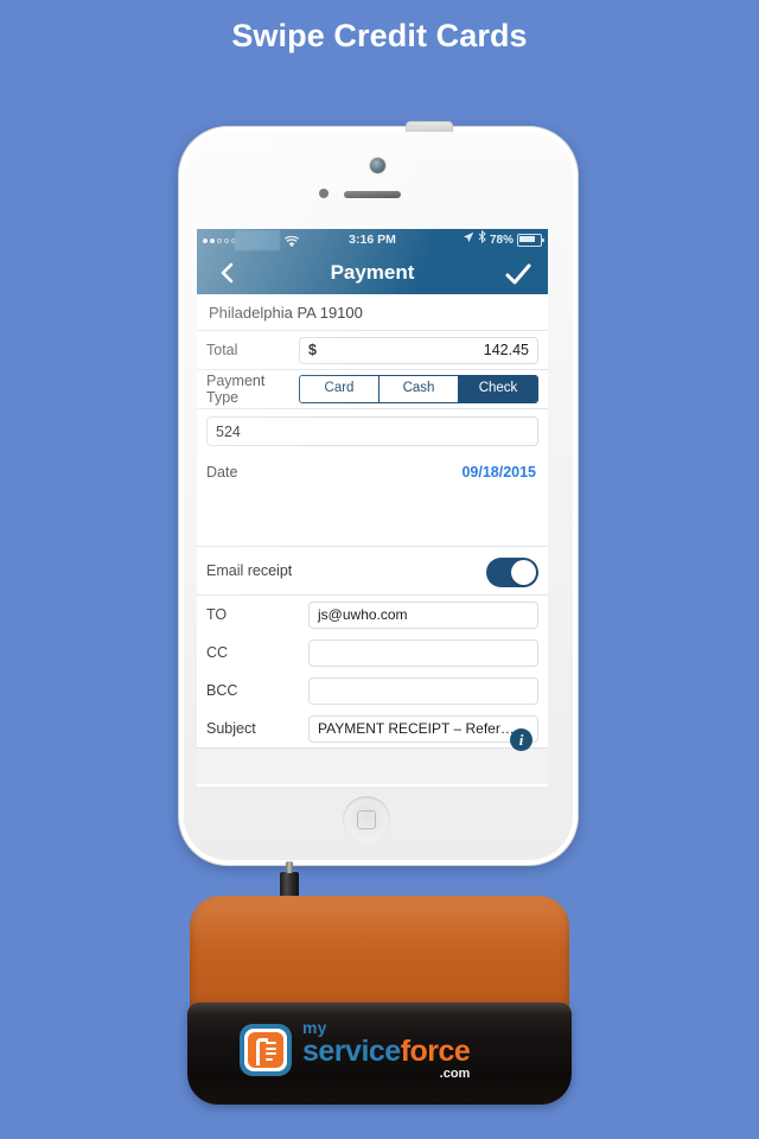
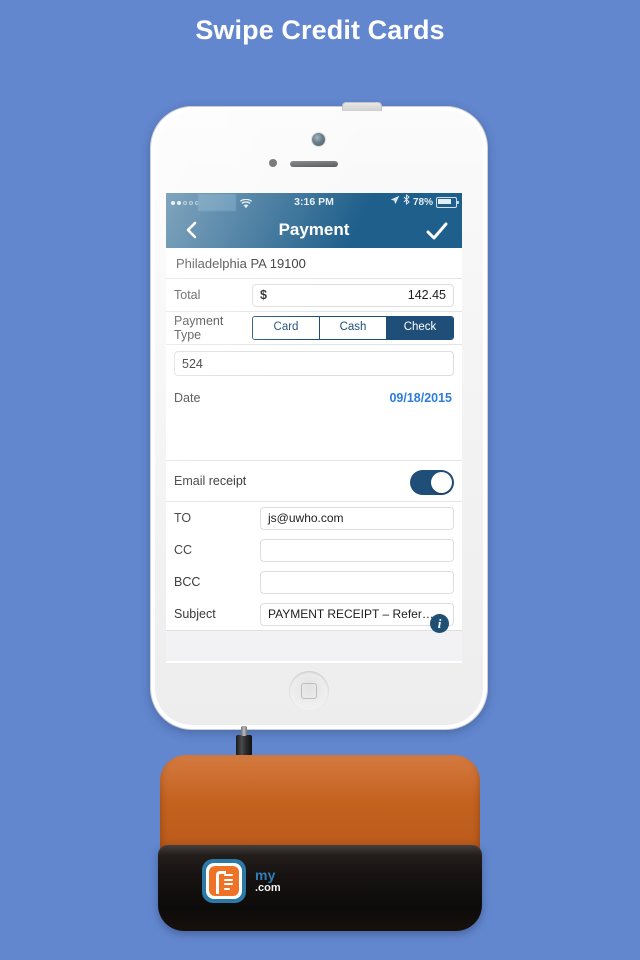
  Swipe Credit Cards
  my
- serviceforce
  .com
